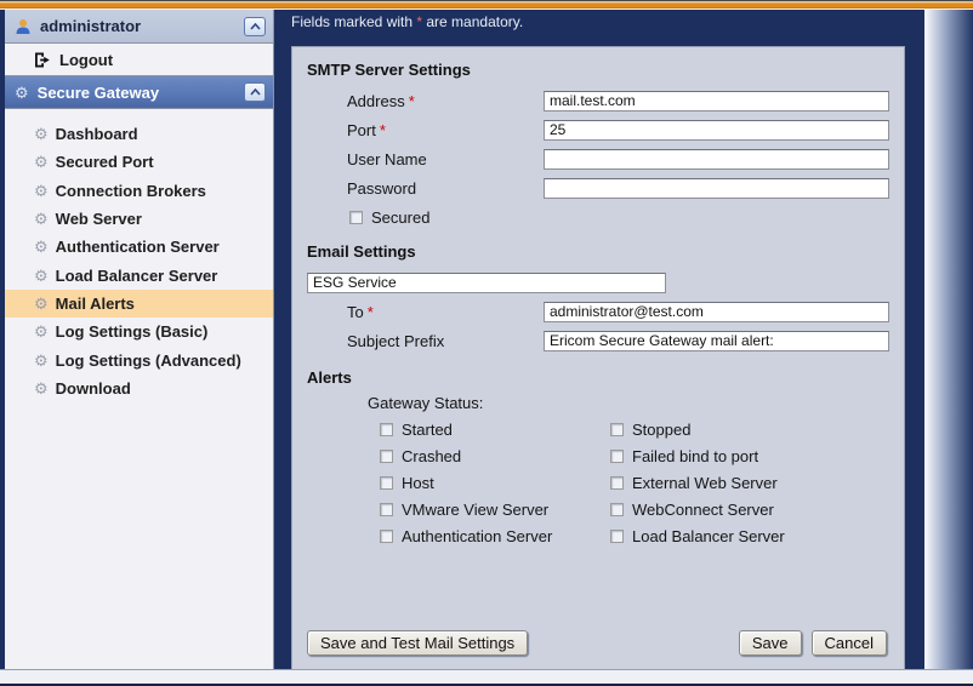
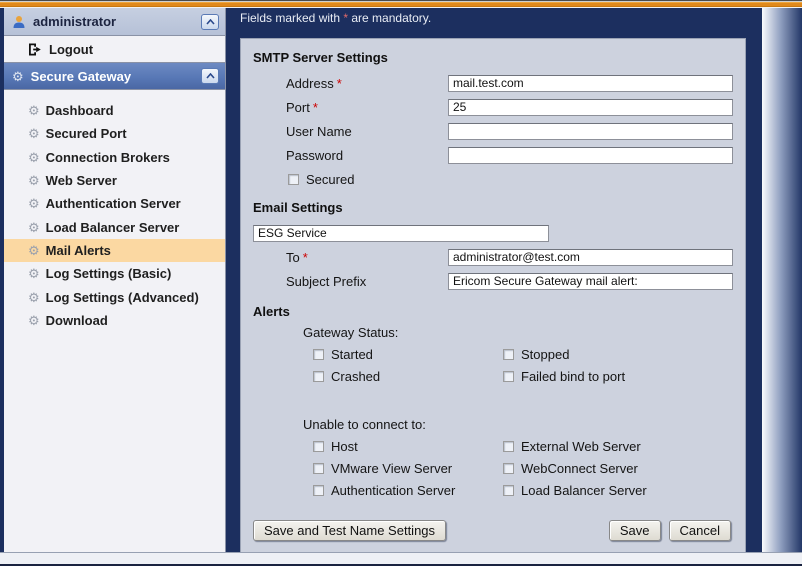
  administrator
  Logout
  ⚙
  Secure Gateway
  ⚙
  Dashboard
  ⚙
  Secured Port
  ⚙
  Connection Brokers
  ⚙
  Web Server
  ⚙
  Authentication Server
  ⚙
  Load Balancer Server
  ⚙
  Mail Alerts
  ⚙
  Log Settings (Basic)
  ⚙
  Log Settings (Advanced)
  ⚙
  Download
  Fields marked with * are mandatory.
  SMTP Server Settings
  Address *
  mail.test.com
  Port *
  25
  User Name
  Password
  Secured
  Email Settings
  ESG Service
  To *
  administrator@test.com
  Subject Prefix
  Ericom Secure Gateway mail alert:
  Alerts
  Gateway Status:
  Started
  Stopped
  Crashed
  Failed bind to port
+ Unable to connect to:
  Host
  External Web Server
  VMware View Server
  WebConnect Server
  Authentication Server
  Load Balancer Server
- Save and Test Mail Settings
+ Save and Test Name Settings
  Save
  Cancel
